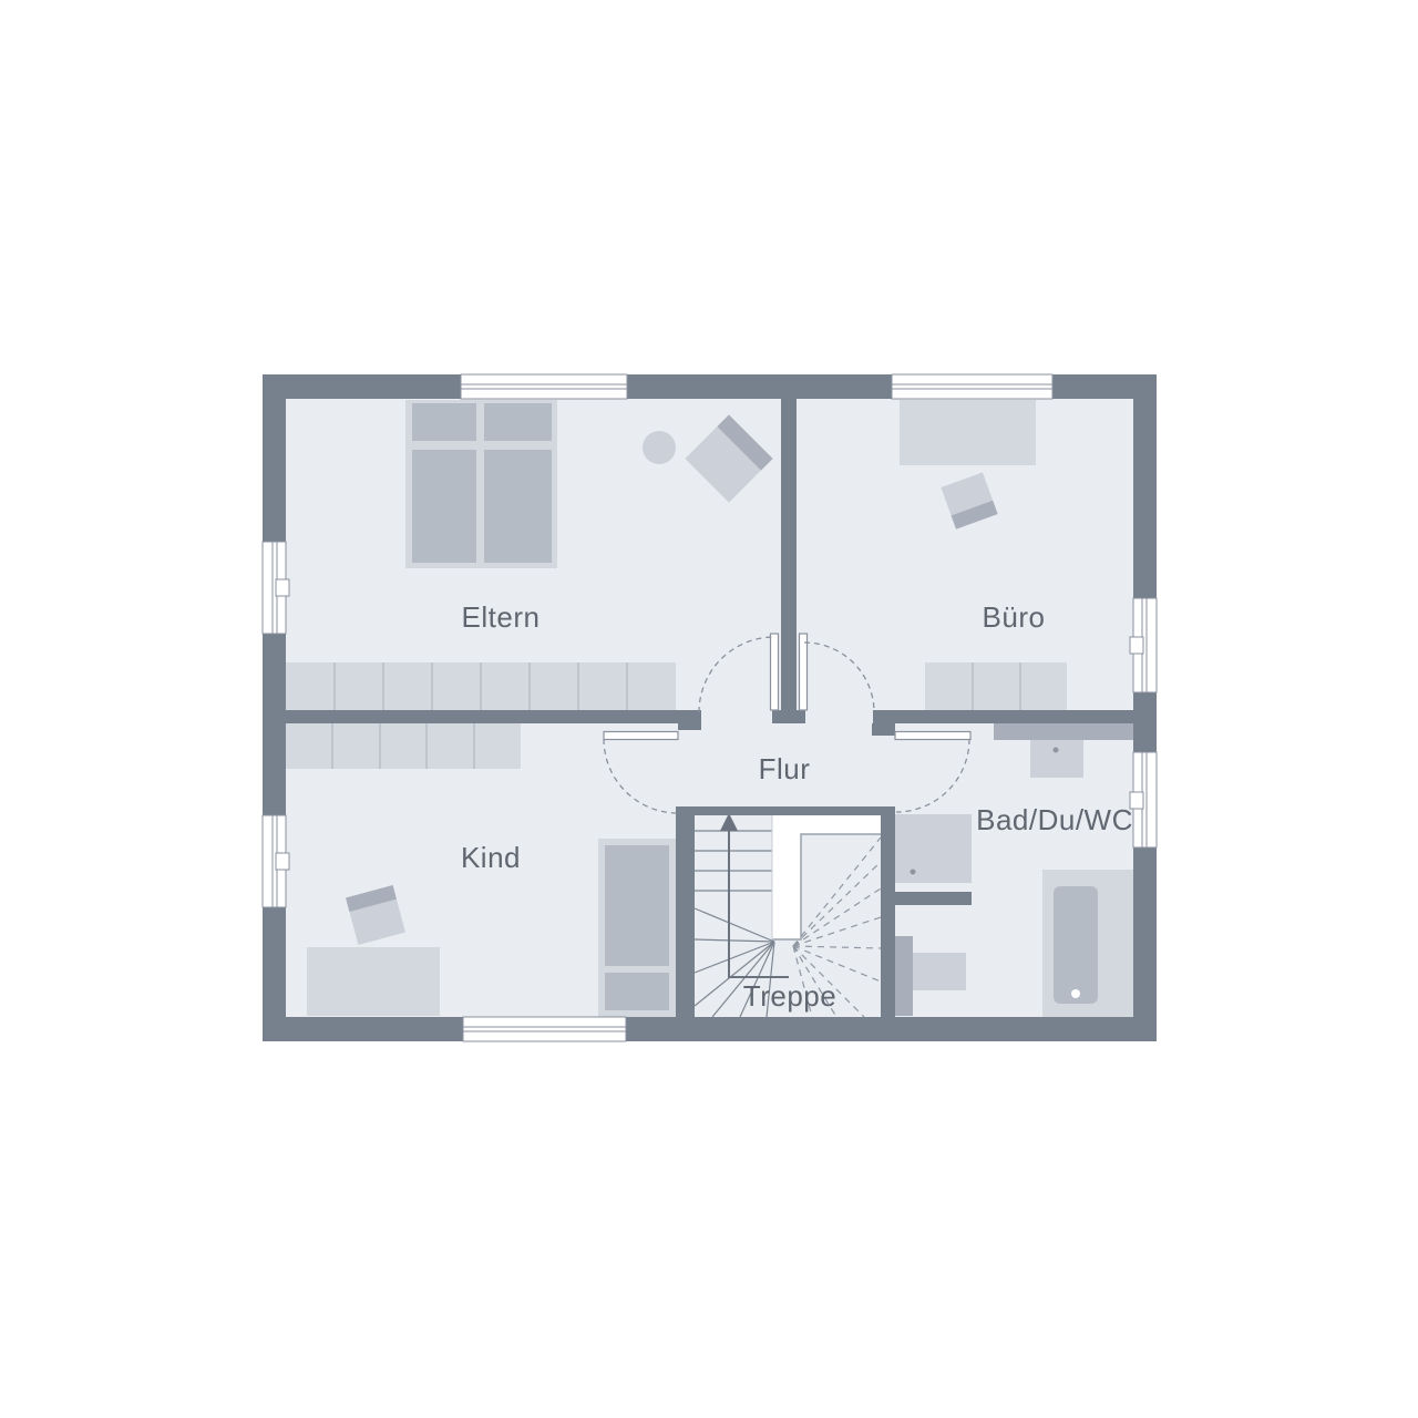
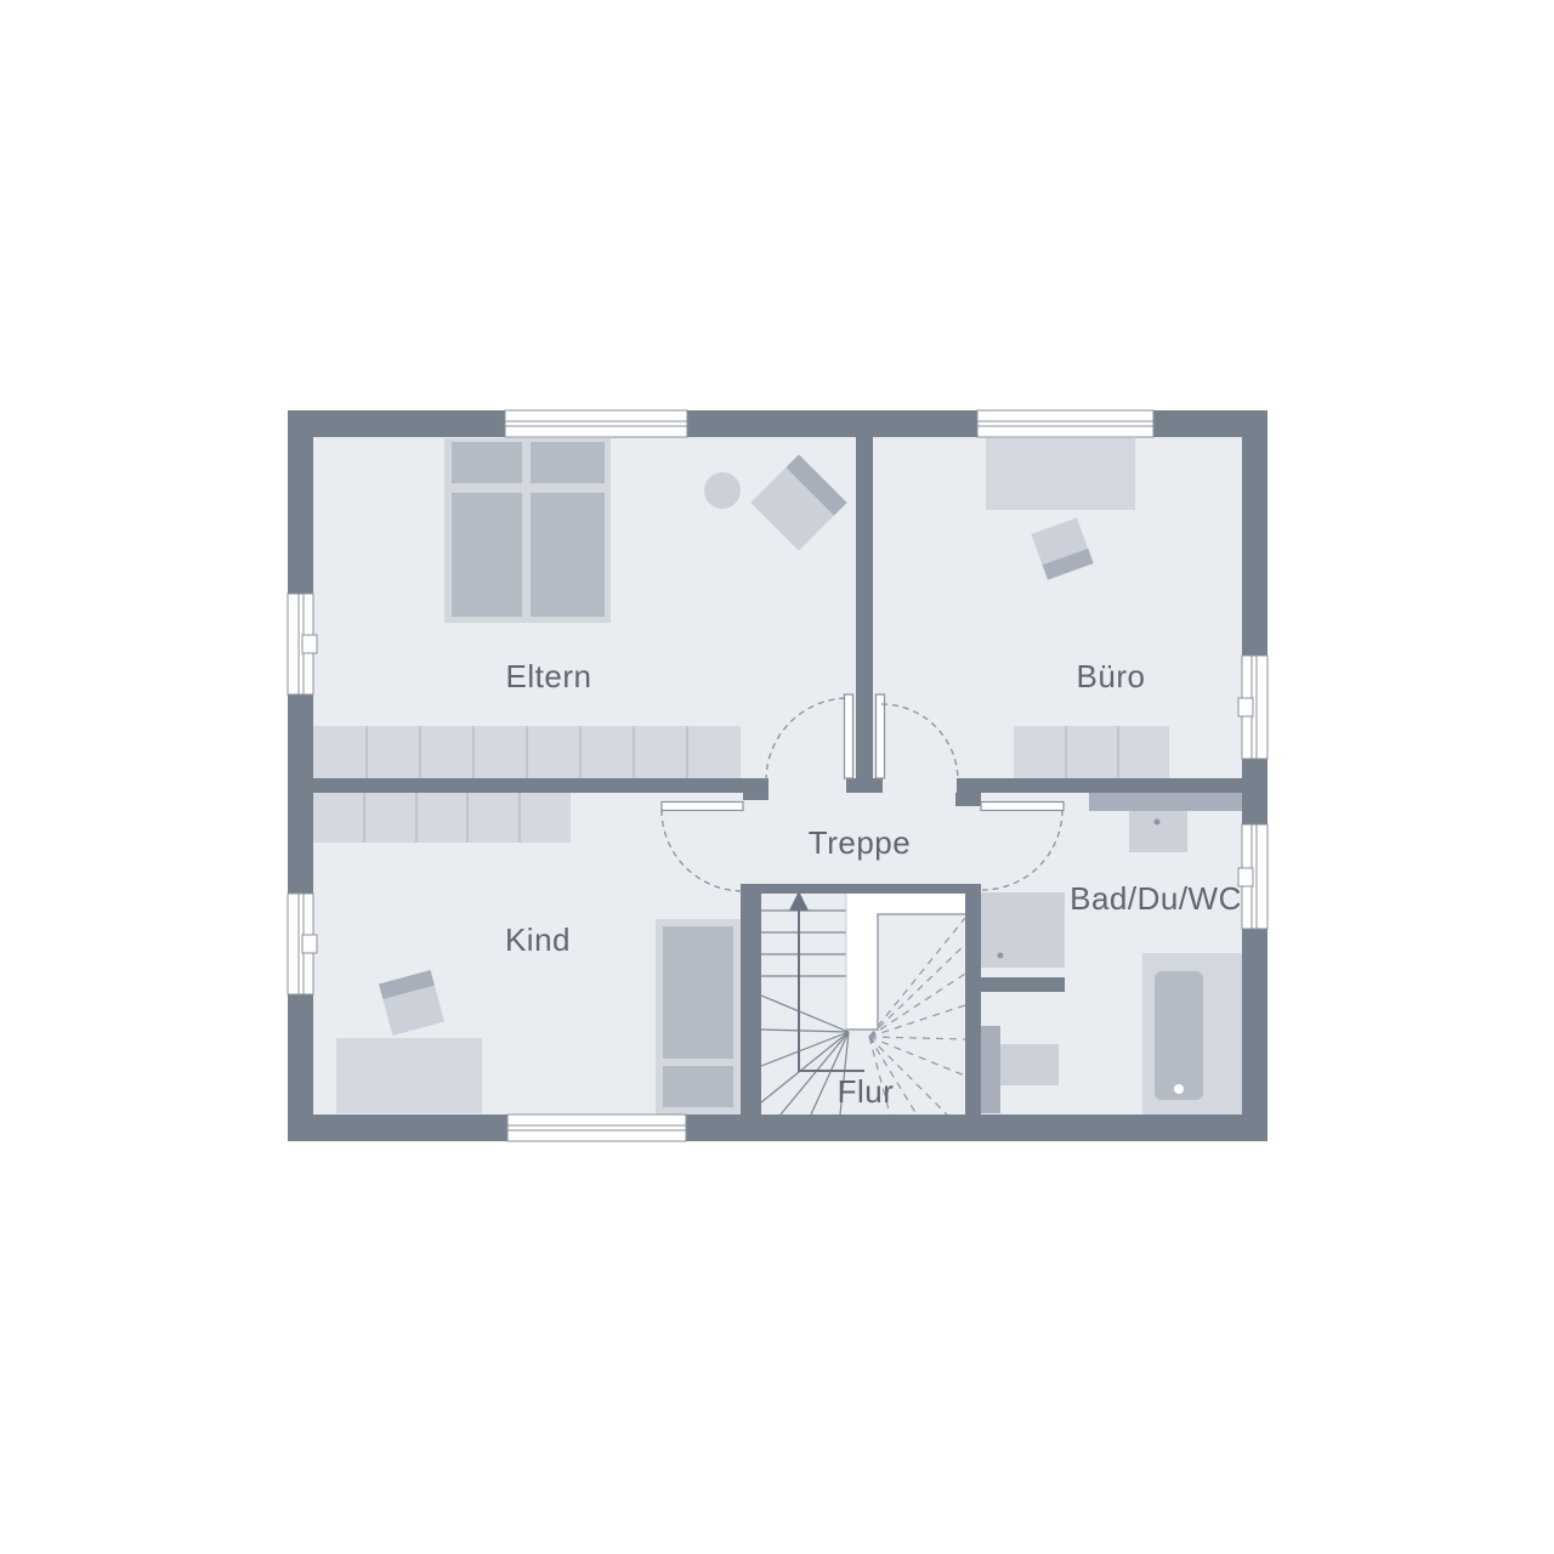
  Eltern
  Büro
- Flur
+ Treppe
  Kind
  Bad/Du/WC
- Treppe
+ Flur
